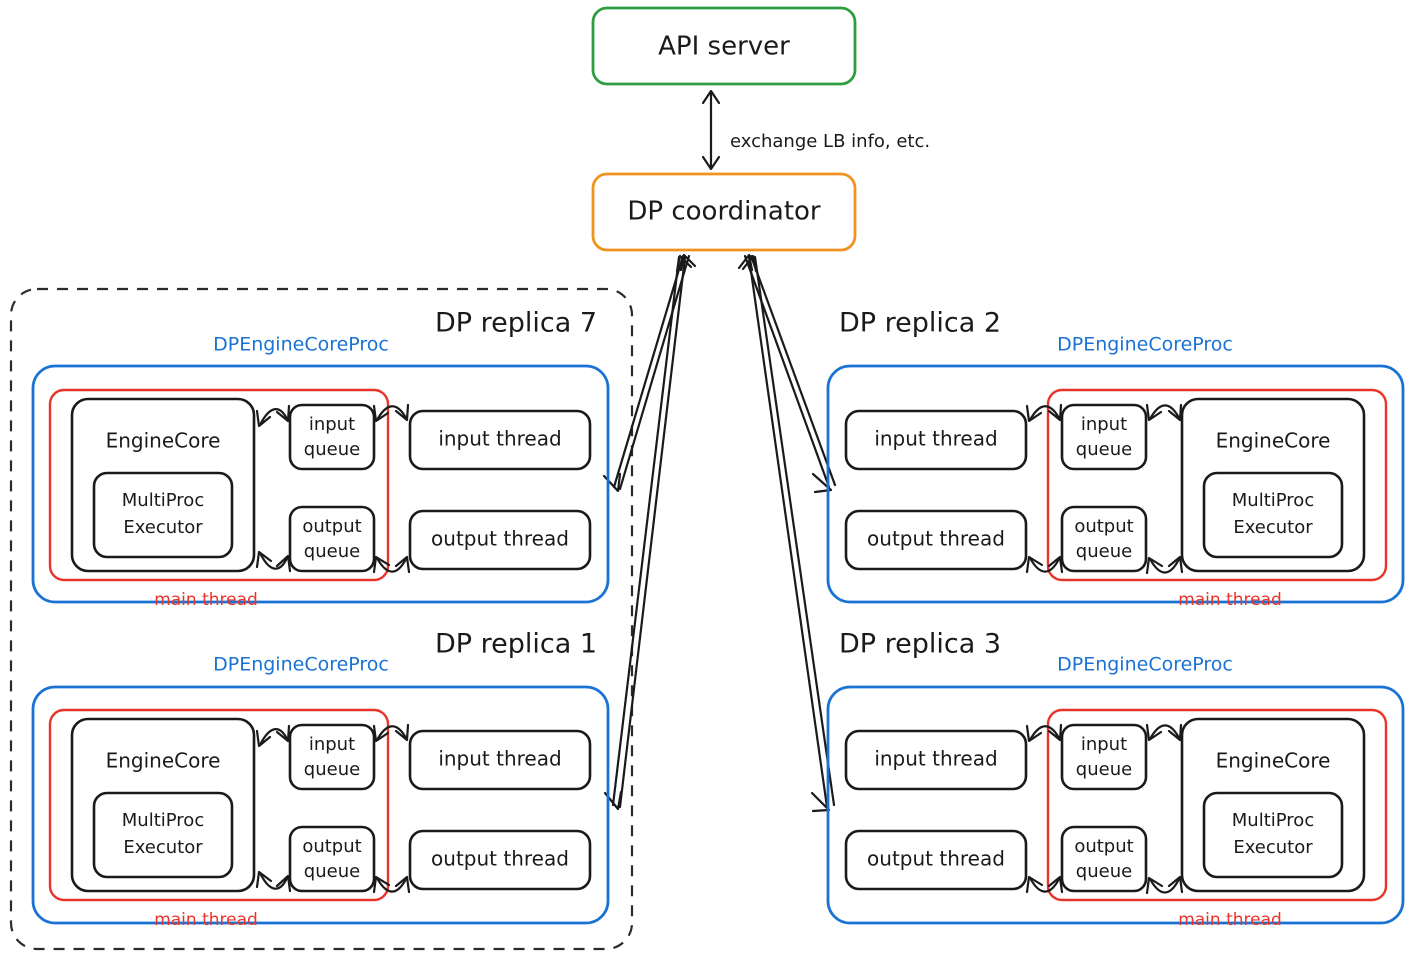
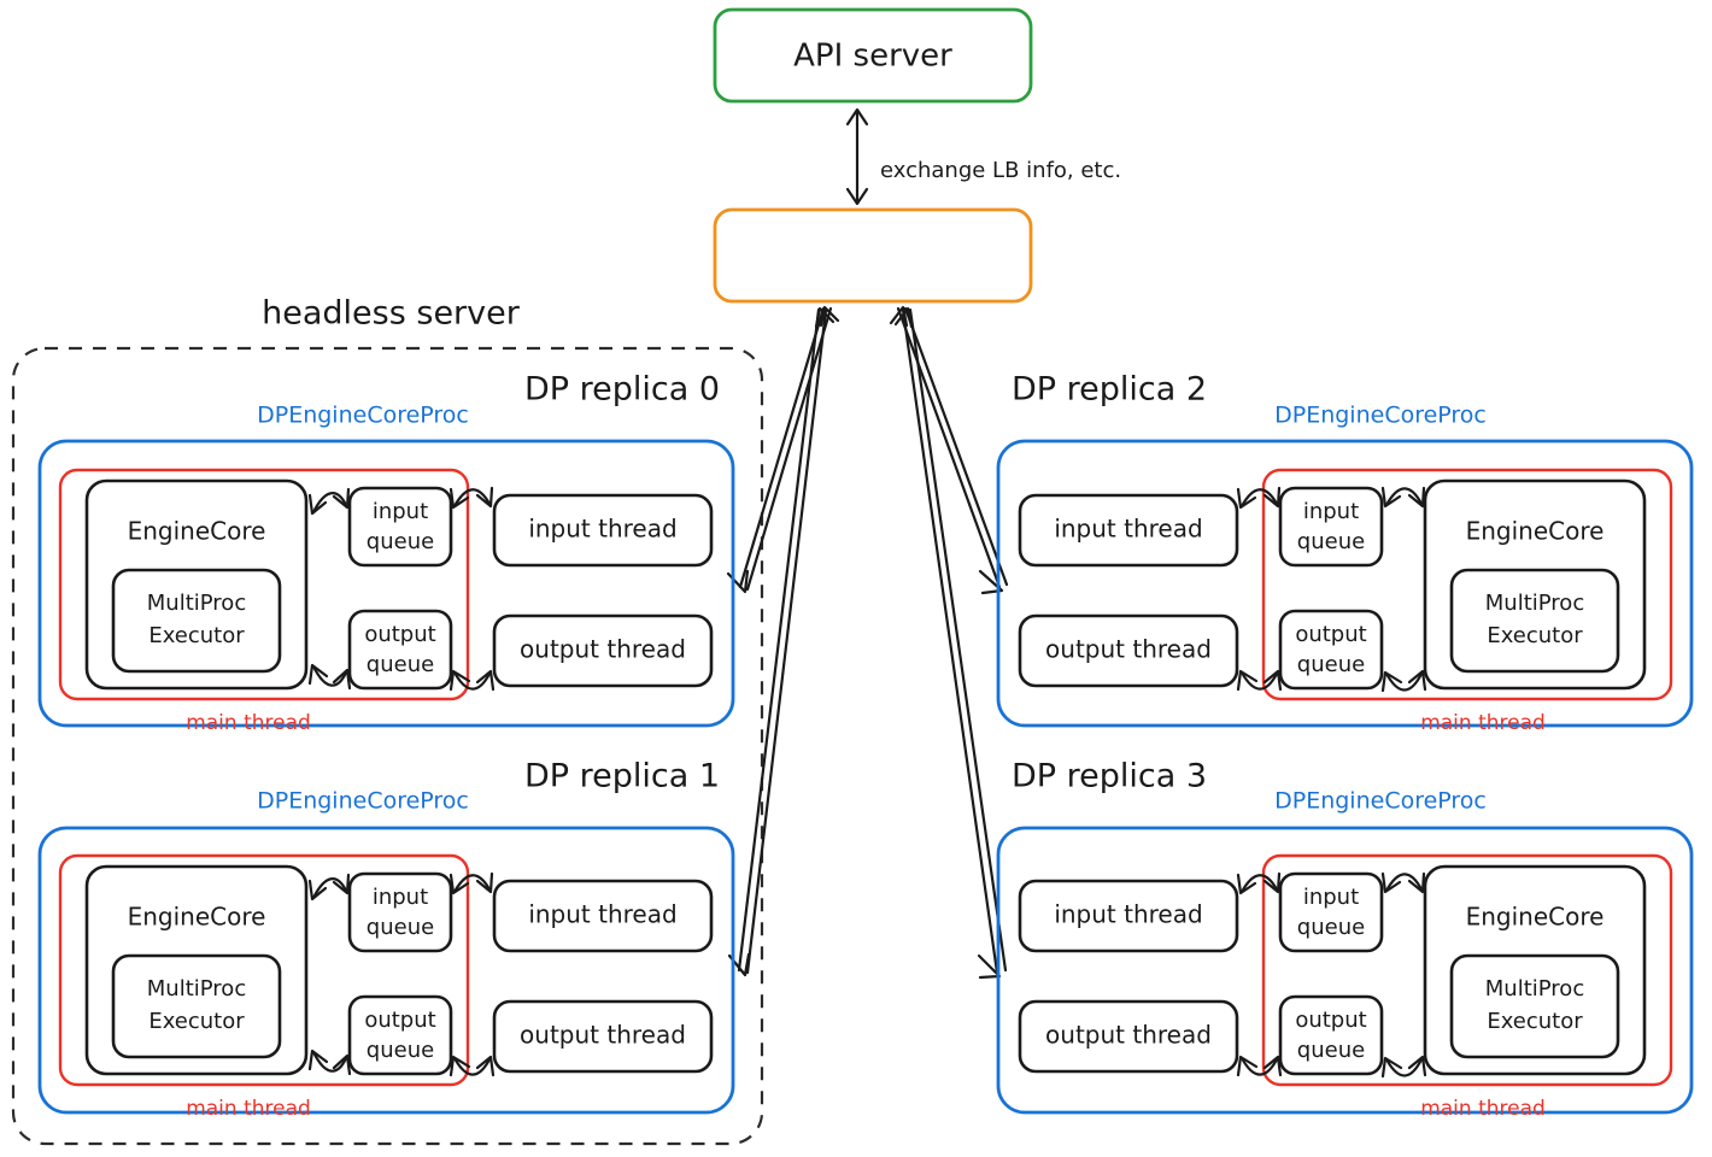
+ headless server
  API server
- DP coordinator
  exchange LB info, etc.
- DP replica 7
+ DP replica 0
  DPEngineCoreProc
  main thread
  EngineCore
  MultiProc
  Executor
  input
  queue
  output
  queue
  input thread
  output thread
  DP replica 1
  DPEngineCoreProc
  main thread
  EngineCore
  MultiProc
  Executor
  input
  queue
  output
  queue
  input thread
  output thread
  DP replica 2
  DPEngineCoreProc
  main thread
  EngineCore
  MultiProc
  Executor
  input
  queue
  output
  queue
  input thread
  output thread
  DP replica 3
  DPEngineCoreProc
  main thread
  EngineCore
  MultiProc
  Executor
  input
  queue
  output
  queue
  input thread
  output thread
